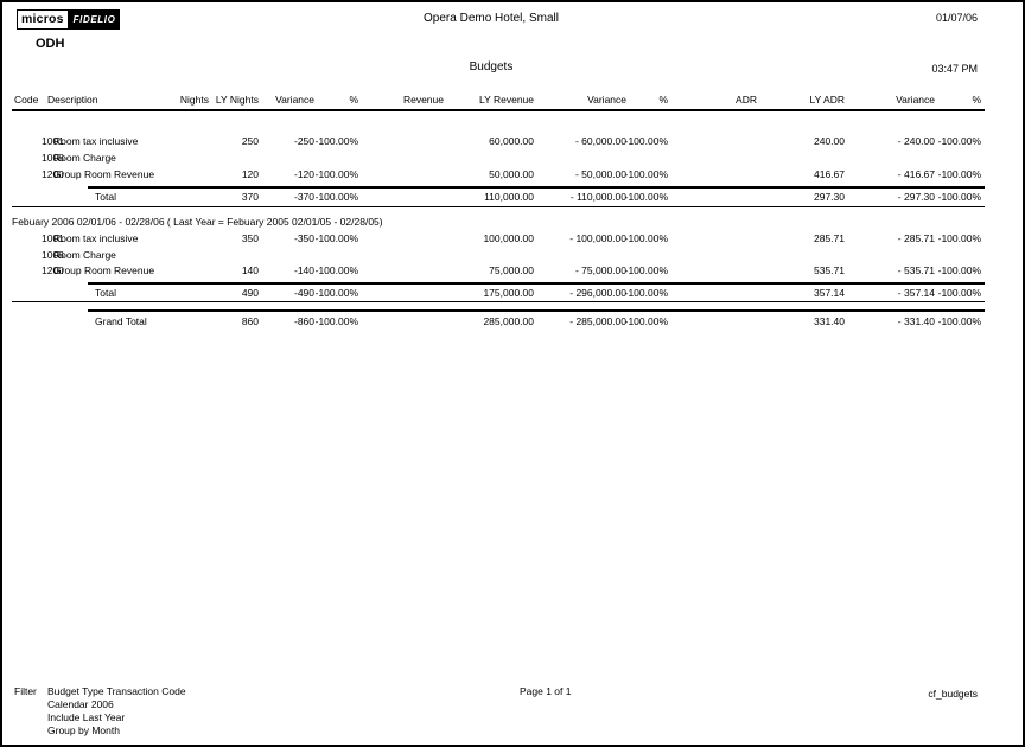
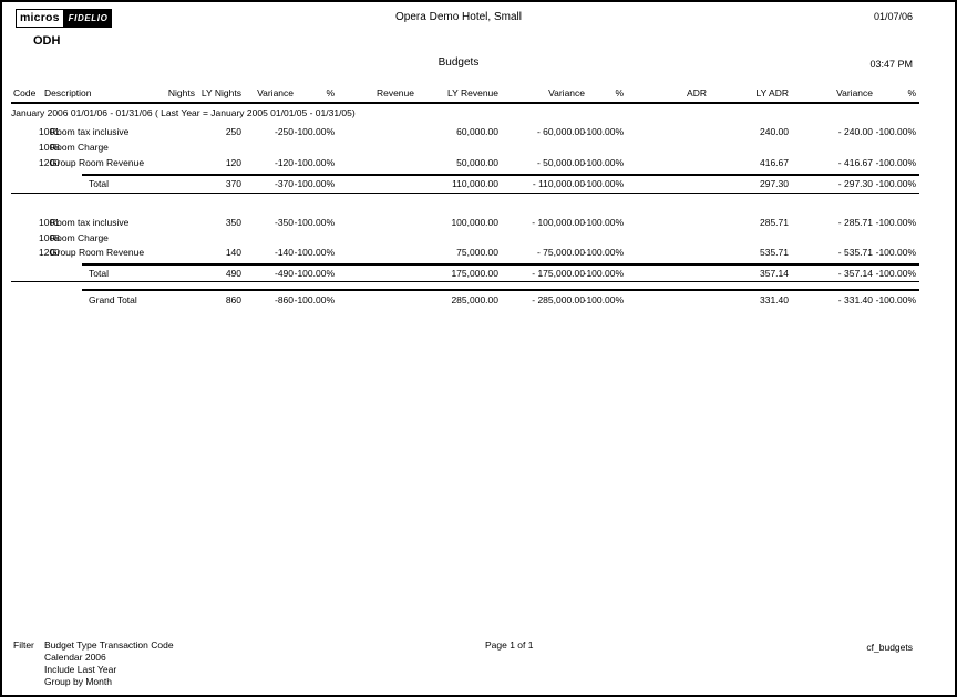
  micros
  FIDELIO
  ODH
  Opera Demo Hotel, Small
  Budgets
  01/07/06
  03:47 PM
  Code
  Description
  Nights
  LY Nights
  Variance
  %
  Revenue
  LY Revenue
  Variance
  %
  ADR
  LY ADR
  Variance
  %
+ January 2006 01/01/06 - 01/31/06 ( Last Year = January 2005 01/01/05 - 01/31/05)
  1001
  Room tax inclusive
  250
  -250
  -100.00%
  60,000.00
  - 60,000.00
  -100.00%
  240.00
  - 240.00
  -100.00%
  1008
  Room Charge
  1200
  Group Room Revenue
  120
  -120
  -100.00%
  50,000.00
  - 50,000.00
  -100.00%
  416.67
  - 416.67
  -100.00%
  Total
  370
  -370
  -100.00%
  110,000.00
  - 110,000.00
  -100.00%
  297.30
  - 297.30
  -100.00%
- Febuary 2006 02/01/06 - 02/28/06 ( Last Year = Febuary 2005 02/01/05 - 02/28/05)
  1001
  Room tax inclusive
  350
  -350
  -100.00%
  100,000.00
  - 100,000.00
  -100.00%
  285.71
  - 285.71
  -100.00%
  1008
  Room Charge
  1200
  Group Room Revenue
  140
  -140
  -100.00%
  75,000.00
  - 75,000.00
  -100.00%
  535.71
  - 535.71
  -100.00%
  Total
  490
  -490
  -100.00%
  175,000.00
- - 296,000.00
+ - 175,000.00
  -100.00%
  357.14
  - 357.14
  -100.00%
  Grand Total
  860
  -860
  -100.00%
  285,000.00
  - 285,000.00
  -100.00%
  331.40
  - 331.40
  -100.00%
  Filter
  Budget Type Transaction Code
  Calendar 2006
  Include Last Year
  Group by Month
  Page 1 of 1
  cf_budgets
